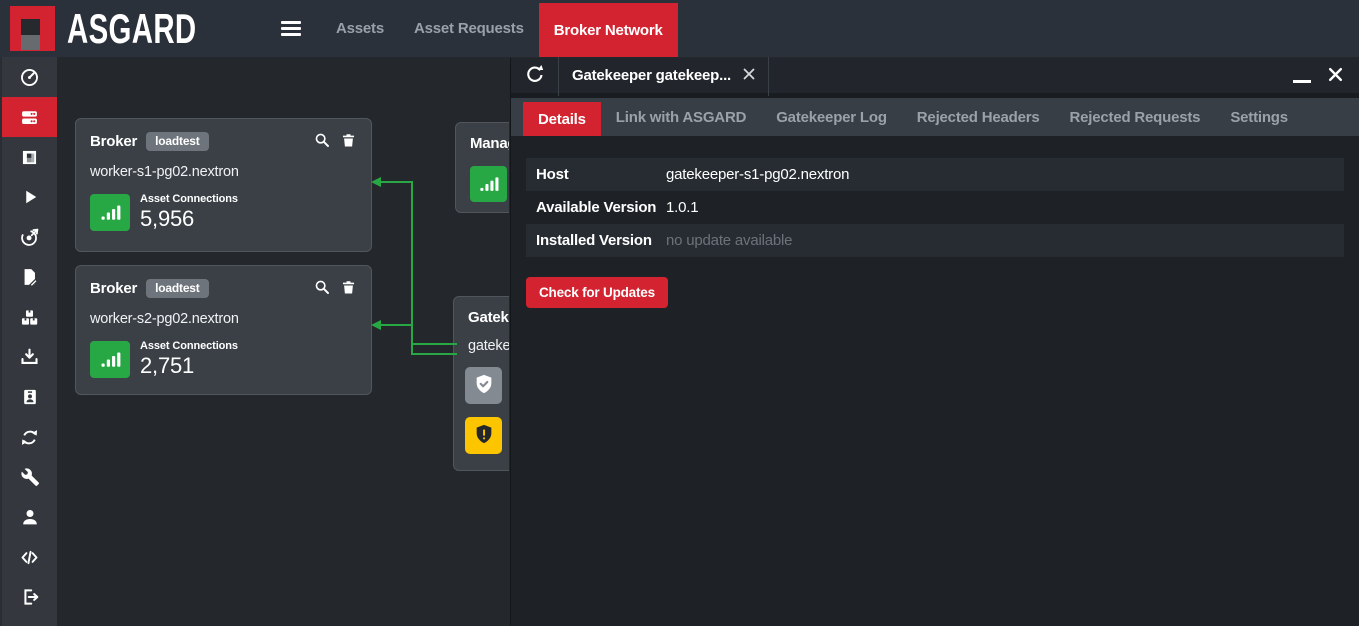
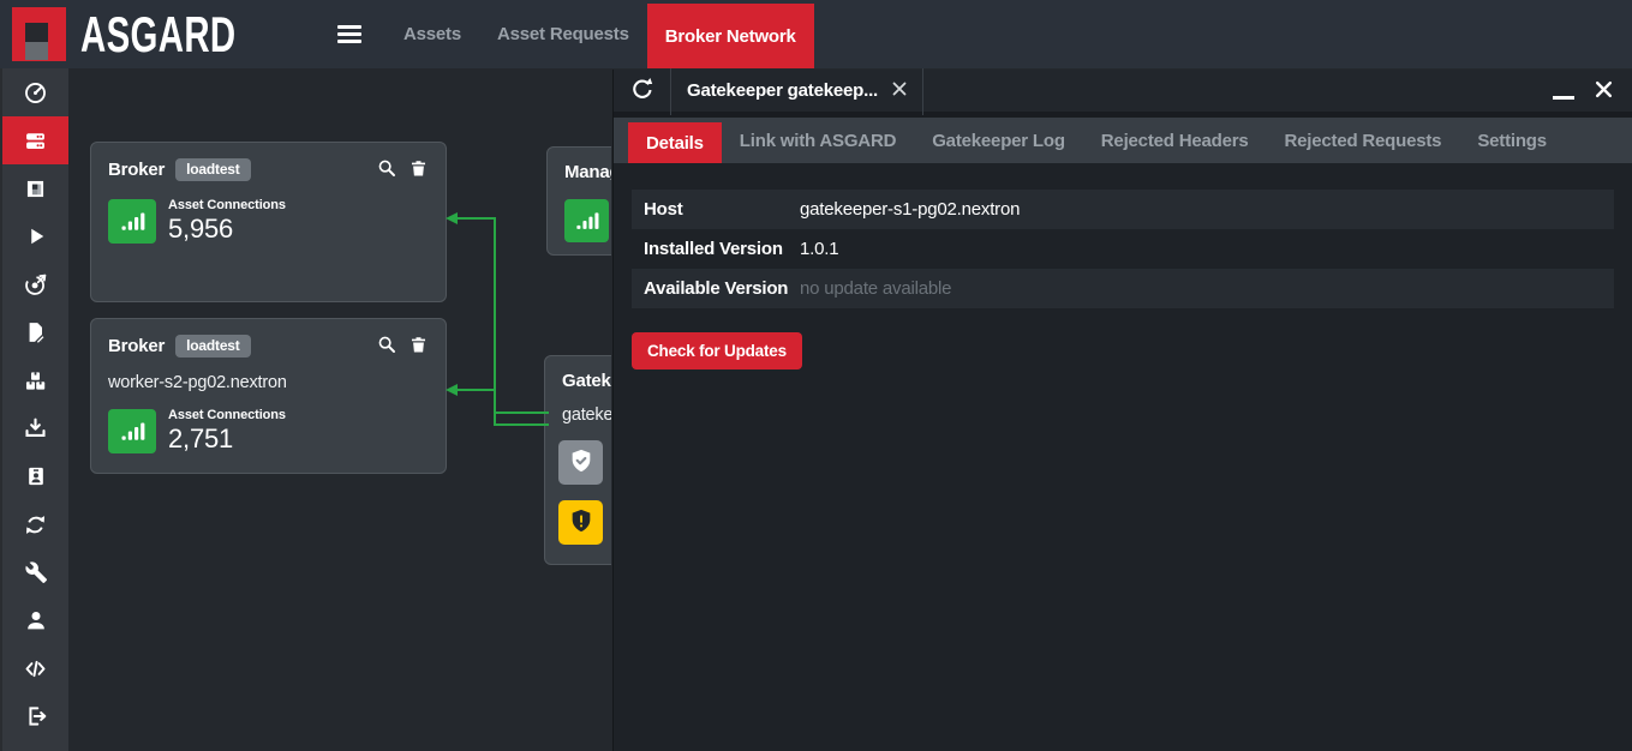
  ASGARD
  Assets
  Asset Requests
  Broker Network
  Broker
  loadtest
- worker-s1-pg02.nextron
  Asset Connections
  5,956
  Broker
  loadtest
  worker-s2-pg02.nextron
  Asset Connections
  2,751
  Mana
  Gatek
  gateke
  Gatekeeper gatekeep...
  Details
  Link with ASGARD
  Gatekeeper Log
  Rejected Headers
  Rejected Requests
  Settings
  Host
  gatekeeper-s1-pg02.nextron
- Available Version
+ Installed Version
  1.0.1
- Installed Version
+ Available Version
  no update available
  Check for Updates
